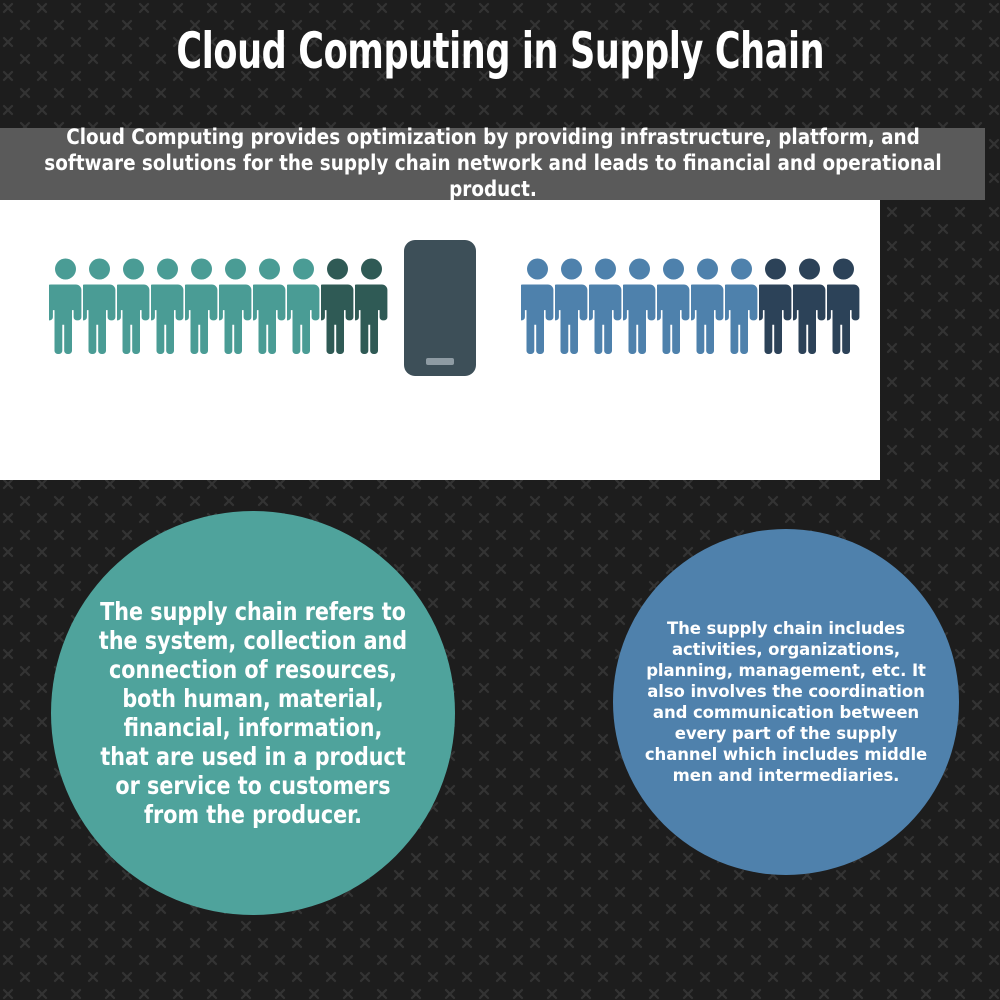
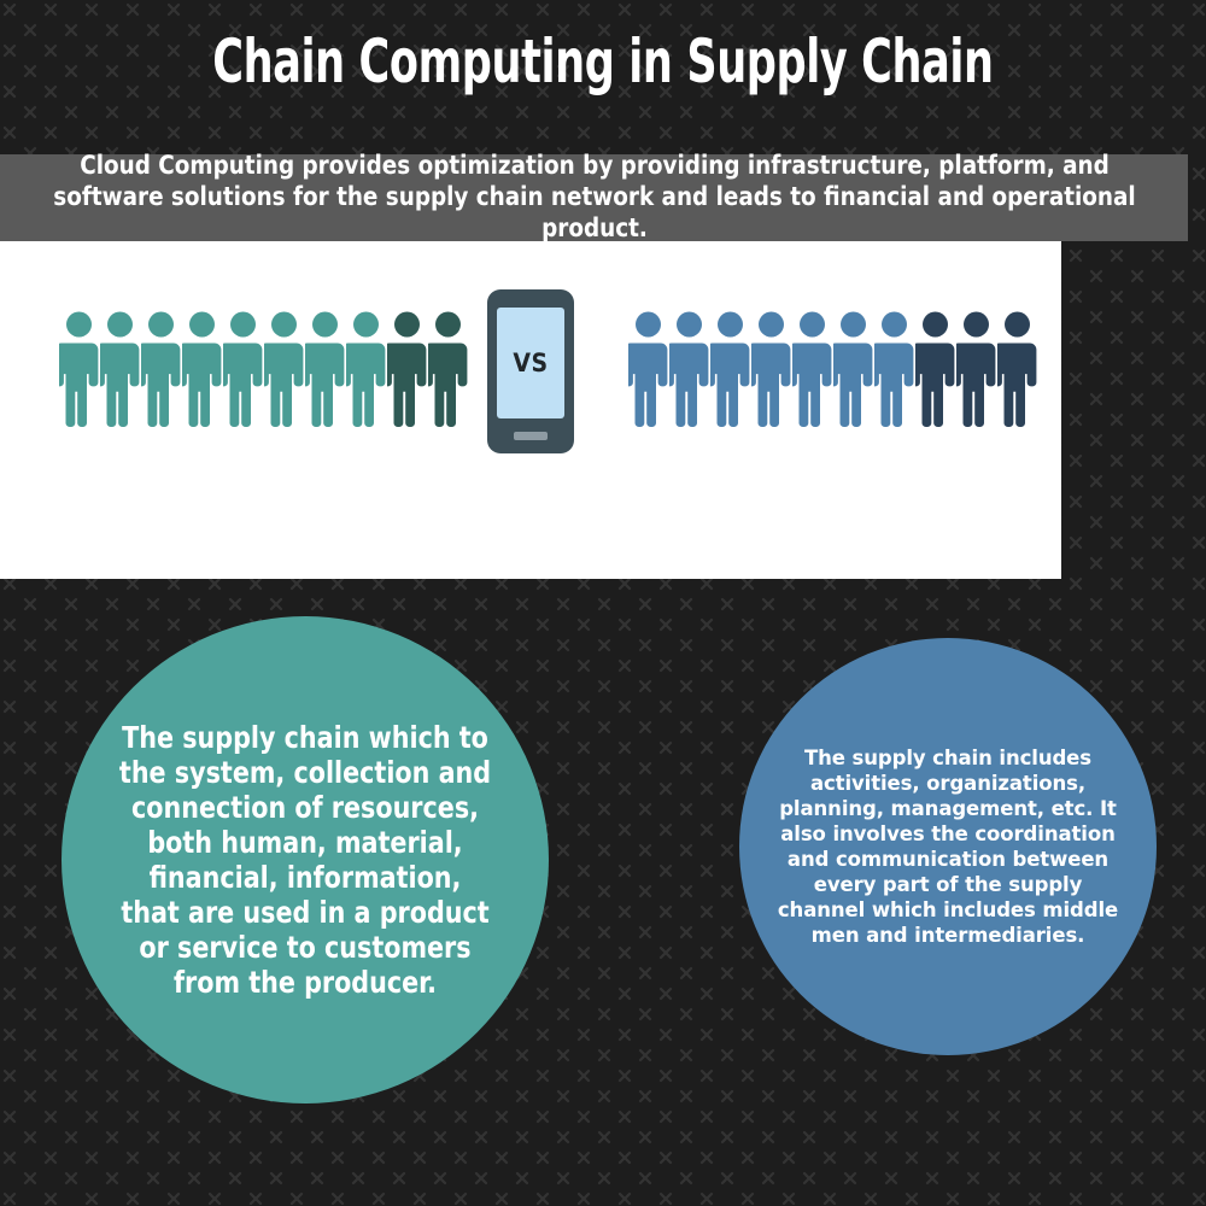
- Cloud Computing in Supply Chain
+ Chain Computing in Supply Chain
  Cloud Computing provides optimization by providing infrastructure, platform, and software solutions for the supply chain network and leads to financial and operational product.
+ VS
- The supply chain refers to the system, collection and connection of resources, both human, material, financial, information, that are used in a product or service to customers from the producer.
+ The supply chain which to the system, collection and connection of resources, both human, material, financial, information, that are used in a product or service to customers from the producer.
  The supply chain includes activities, organizations, planning, management, etc. It also involves the coordination and communication between every part of the supply channel which includes middle men and intermediaries.
